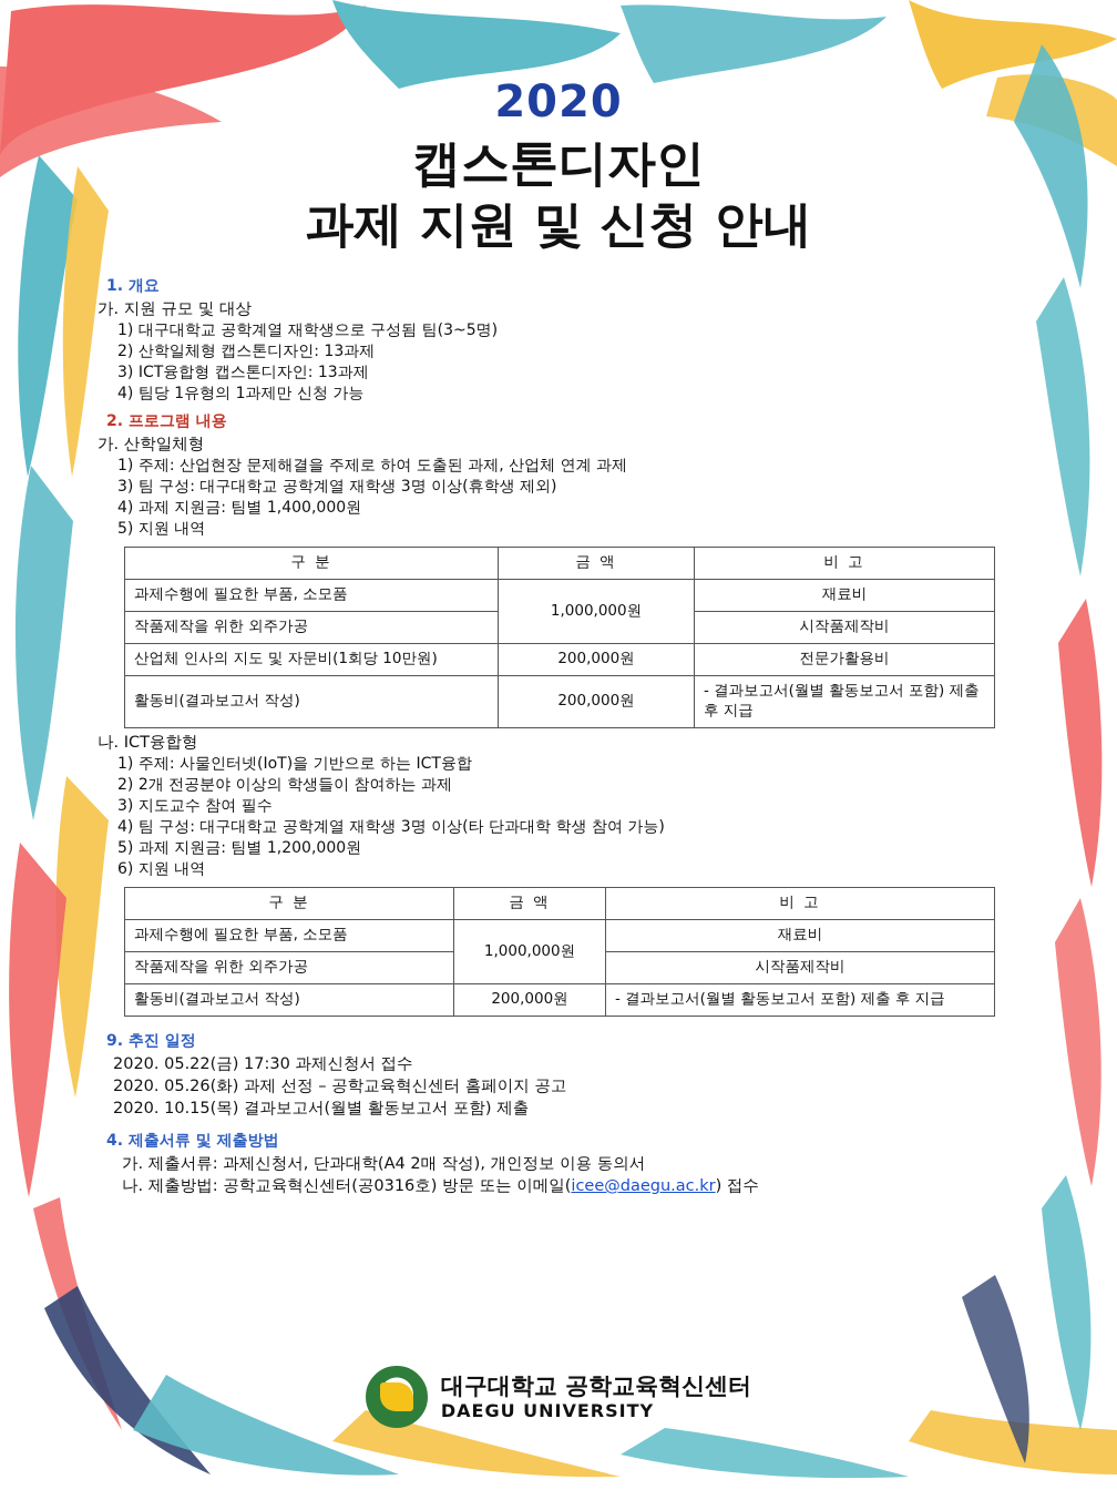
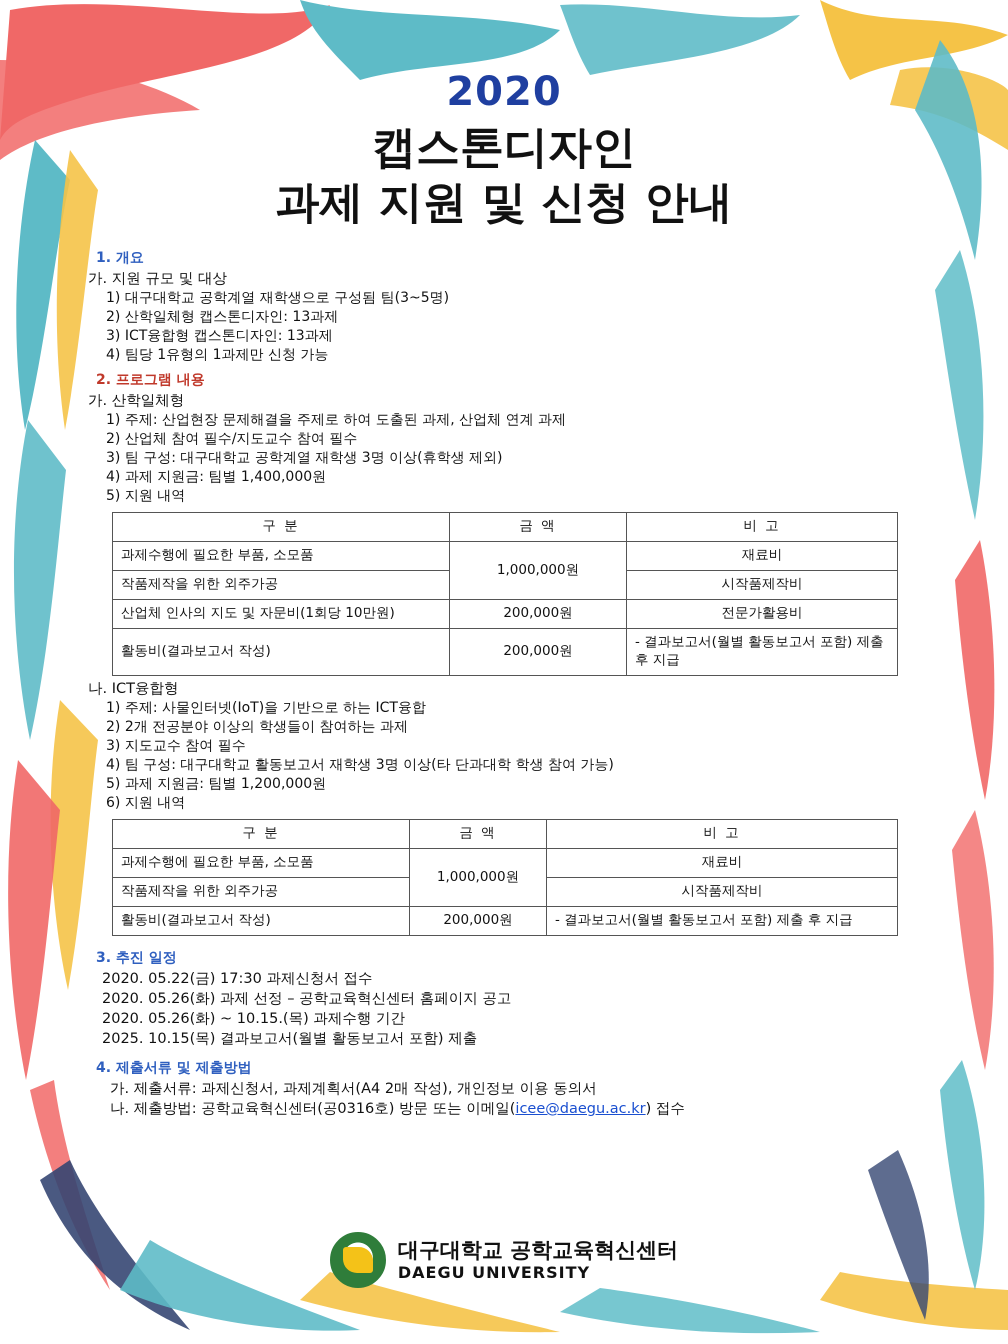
  2020
  캡스톤디자인
  과제 지원 및 신청 안내
  1. 개요
  가. 지원 규모 및 대상
  1) 대구대학교 공학계열 재학생으로 구성됨 팀(3~5명)
  2) 산학일체형 캡스톤디자인: 13과제
  3) ICT융합형 캡스톤디자인: 13과제
  4) 팀당 1유형의 1과제만 신청 가능
  2. 프로그램 내용
  가. 산학일체형
  1) 주제: 산업현장 문제해결을 주제로 하여 도출된 과제, 산업체 연계 과제
+ 2) 산업체 참여 필수/지도교수 참여 필수
  3) 팀 구성: 대구대학교 공학계열 재학생 3명 이상(휴학생 제외)
  4) 과제 지원금: 팀별 1,400,000원
  5) 지원 내역
  구 분	금 액	비 고
  과제수행에 필요한 부품, 소모품	1,000,000원	재료비
  작품제작을 위한 외주가공	시작품제작비
  산업체 인사의 지도 및 자문비(1회당 10만원)	200,000원	전문가활용비
  활동비(결과보고서 작성)	200,000원	- 결과보고서(월별 활동보고서 포함) 제출 후 지급
  나. ICT융합형
  1) 주제: 사물인터넷(IoT)을 기반으로 하는 ICT융합
  2) 2개 전공분야 이상의 학생들이 참여하는 과제
  3) 지도교수 참여 필수
- 4) 팀 구성: 대구대학교 공학계열 재학생 3명 이상(타 단과대학 학생 참여 가능)
+ 4) 팀 구성: 대구대학교 활동보고서 재학생 3명 이상(타 단과대학 학생 참여 가능)
  5) 과제 지원금: 팀별 1,200,000원
  6) 지원 내역
  구 분	금 액	비 고
  과제수행에 필요한 부품, 소모품	1,000,000원	재료비
  작품제작을 위한 외주가공	시작품제작비
  활동비(결과보고서 작성)	200,000원	- 결과보고서(월별 활동보고서 포함) 제출 후 지급
- 9. 추진 일정
+ 3. 추진 일정
  2020. 05.22(금) 17:30 과제신청서 접수
  2020. 05.26(화) 과제 선정 – 공학교육혁신센터 홈페이지 공고
+ 2020. 05.26(화) ~ 10.15.(목) 과제수행 기간
- 2020. 10.15(목) 결과보고서(월별 활동보고서 포함) 제출
+ 2025. 10.15(목) 결과보고서(월별 활동보고서 포함) 제출
  4. 제출서류 및 제출방법
- 가. 제출서류: 과제신청서, 단과대학(A4 2매 작성), 개인정보 이용 동의서
+ 가. 제출서류: 과제신청서, 과제계획서(A4 2매 작성), 개인정보 이용 동의서
  나. 제출방법: 공학교육혁신센터(공0316호) 방문 또는 이메일(icee@daegu.ac.kr) 접수
  대구대학교 공학교육혁신센터
  DAEGU UNIVERSITY
